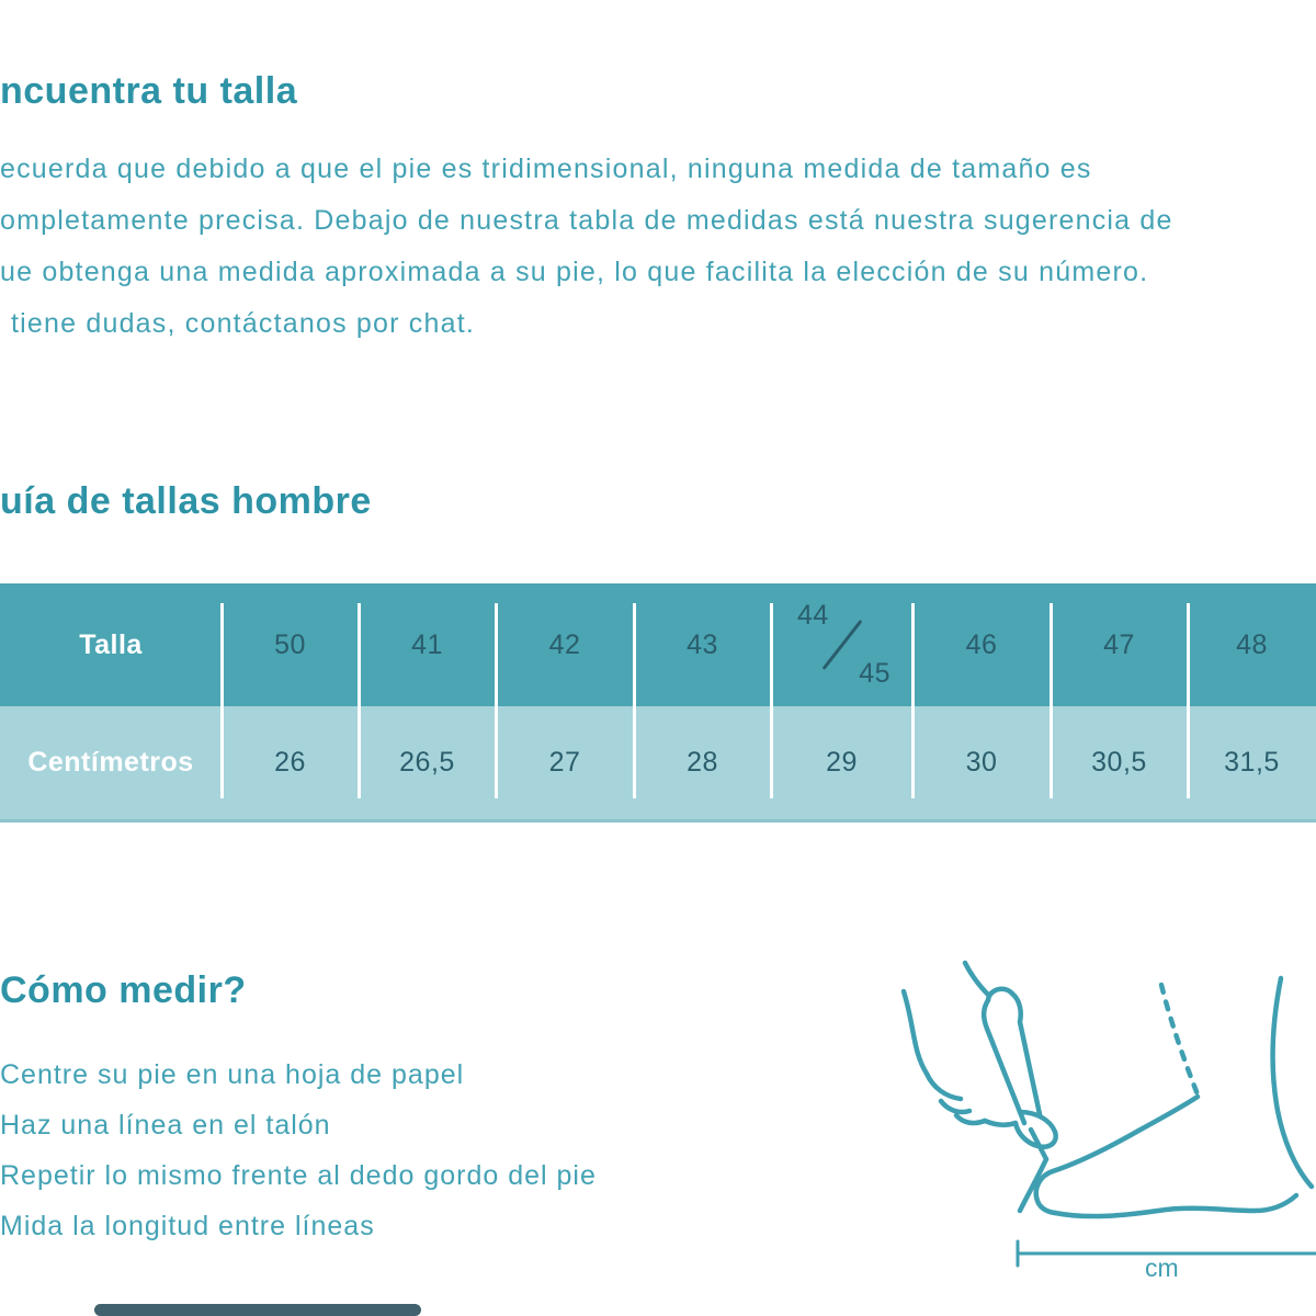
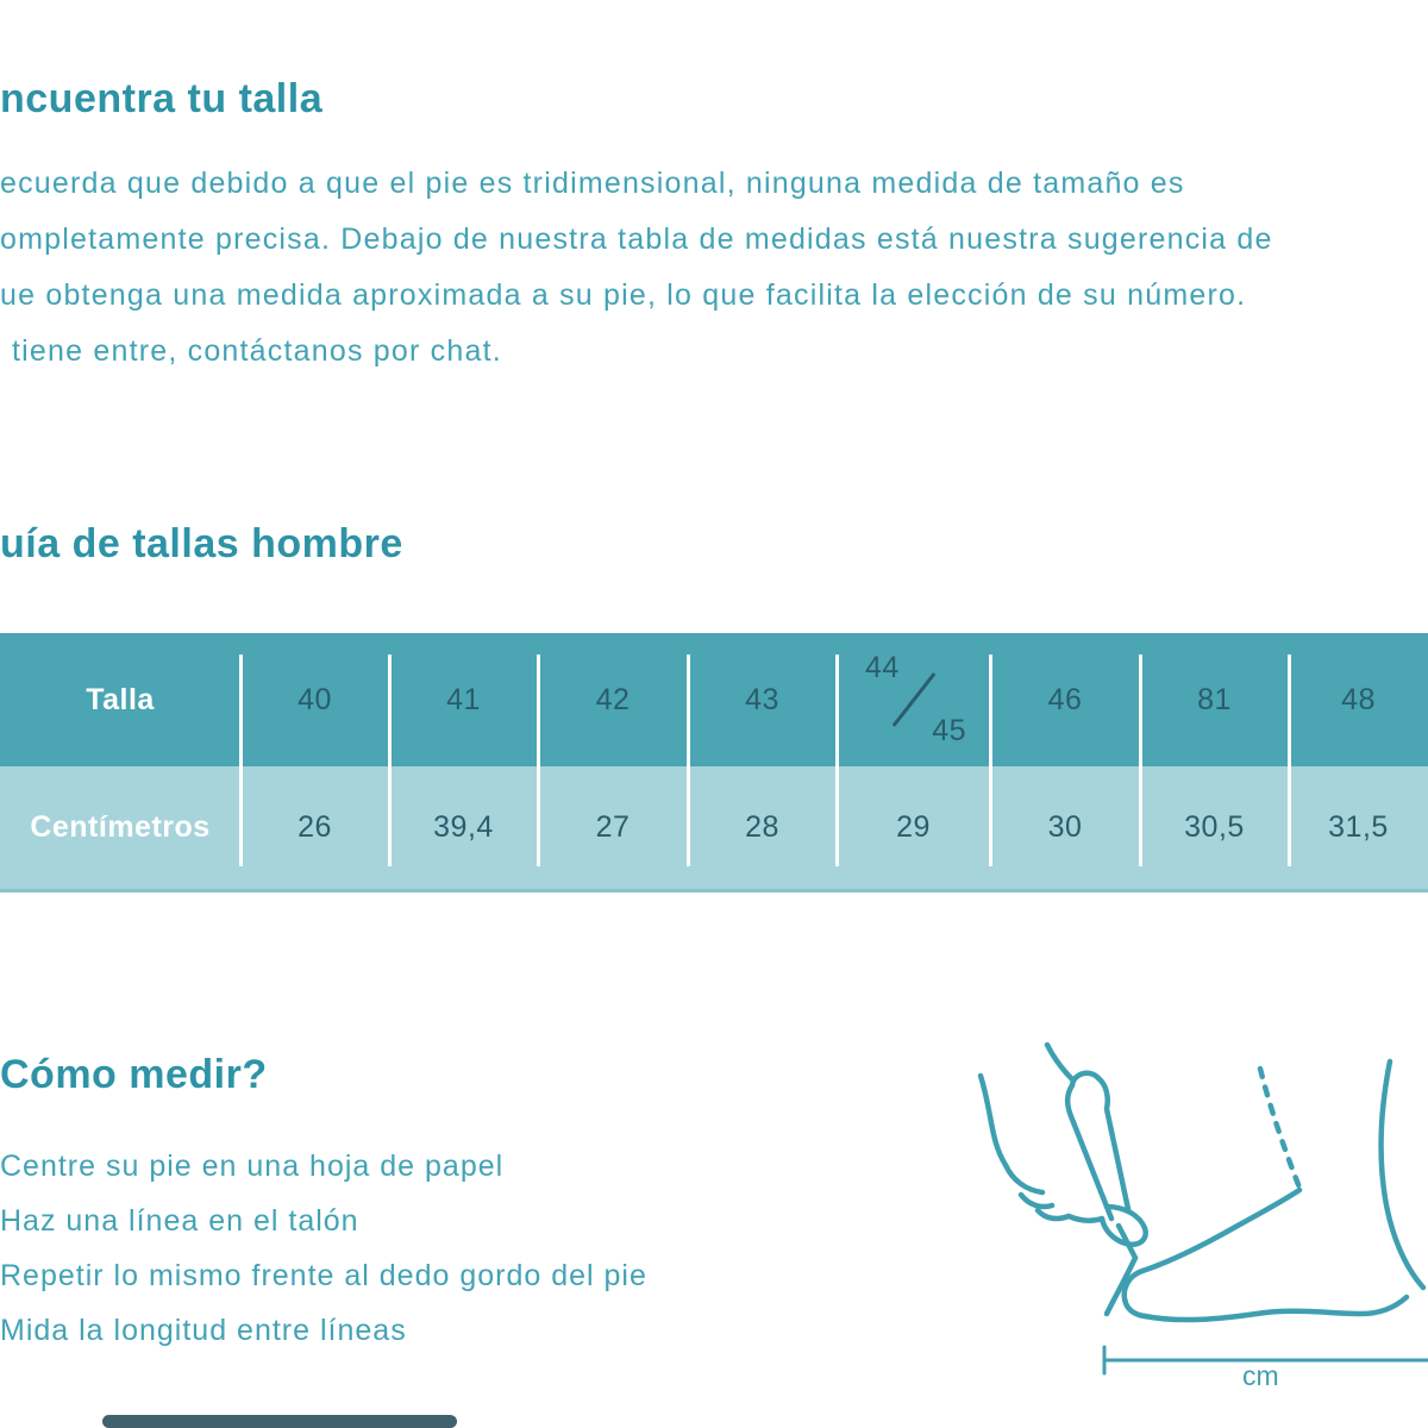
  ncuentra tu talla
  ecuerda que debido a que el pie es tridimensional, ninguna medida de tamaño es
  ompletamente precisa. Debajo de nuestra tabla de medidas está nuestra sugerencia de
  ue obtenga una medida aproximada a su pie, lo que facilita la elección de su número.
- tiene dudas, contáctanos por chat.
+ tiene entre, contáctanos por chat.
  uía de tallas hombre
  Talla
- 50
+ 40
  41
  42
  43
  44
  45
  46
- 47
+ 81
  48
  Centímetros
  26
- 26,5
+ 39,4
  27
  28
  29
  30
  30,5
  31,5
  Cómo medir?
  Centre su pie en una hoja de papel
  Haz una línea en el talón
  Repetir lo mismo frente al dedo gordo del pie
  Mida la longitud entre líneas
  cm
